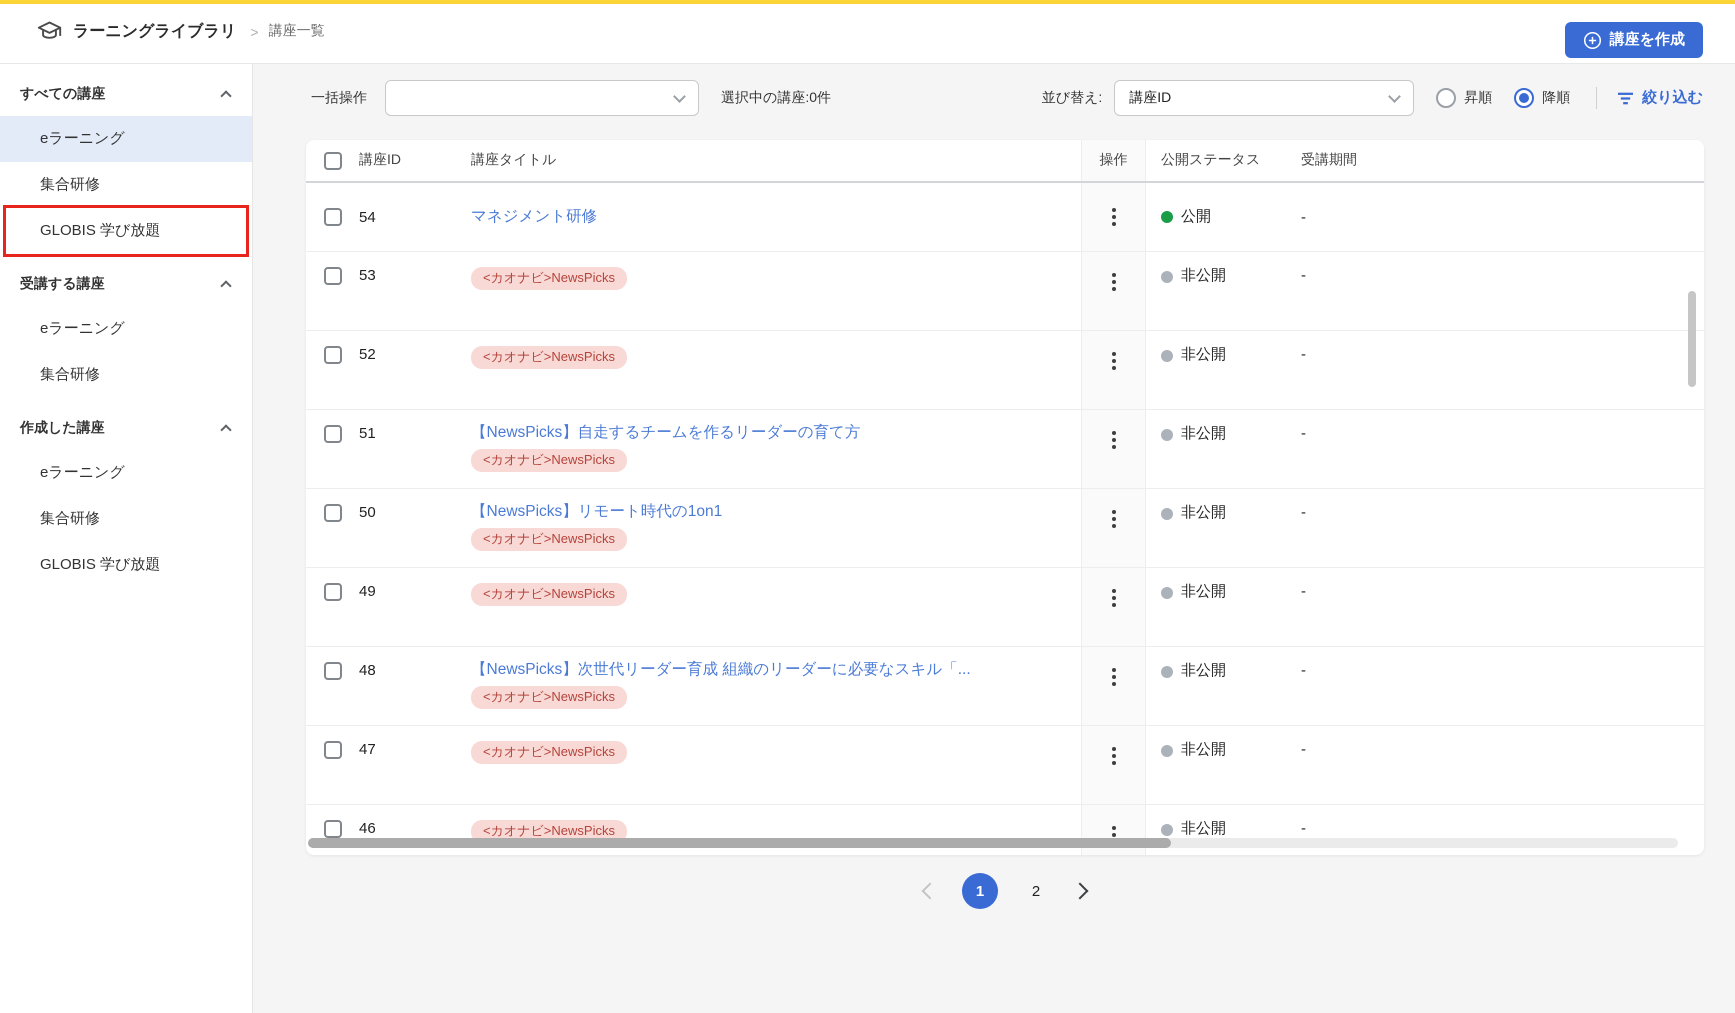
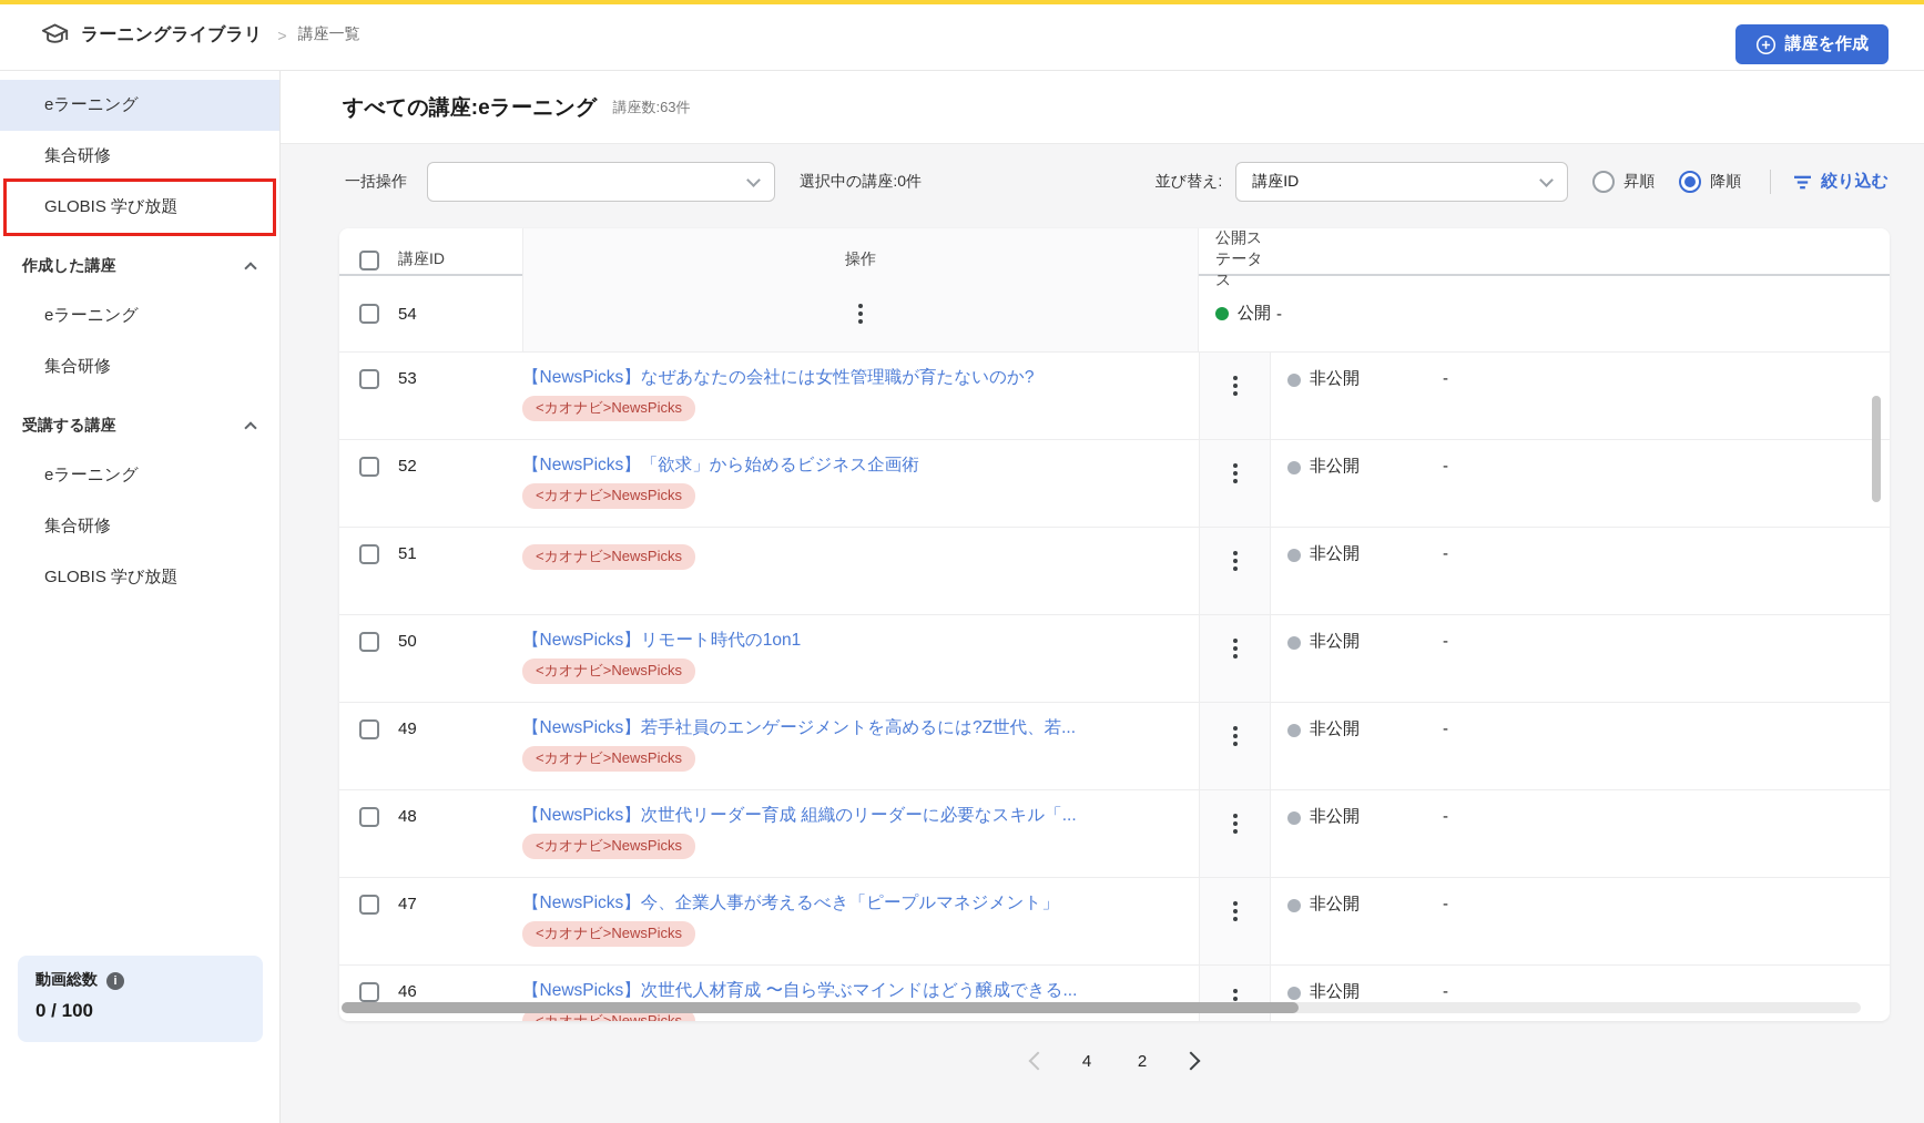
  ラーニングライブラリ
  >
  講座一覧
  講座を作成
- すべての講座
  eラーニング
  集合研修
  GLOBIS 学び放題
- 受講する講座
+ 作成した講座
  eラーニング
  集合研修
- 作成した講座
+ 受講する講座
  eラーニング
  集合研修
  GLOBIS 学び放題
+ 動画総数
+ i
+ 0 / 100
+ すべての講座:eラーニング
+ 講座数:63件
  一括操作
  選択中の講座:0件
  並び替え:
  講座ID
  昇順
  降順
  絞り込む
  講座ID
- 講座タイトル
  操作
  公開ステータス
- 受講期間
  54
- マネジメント研修
  公開
  -
  53
+ 【NewsPicks】なぜあなたの会社には女性管理職が育たないのか?
  <カオナビ>NewsPicks
  非公開
  -
  52
+ 【NewsPicks】「欲求」から始めるビジネス企画術
  <カオナビ>NewsPicks
  非公開
  -
  51
- 【NewsPicks】自走するチームを作るリーダーの育て方
  <カオナビ>NewsPicks
  非公開
  -
  50
  【NewsPicks】リモート時代の1on1
  <カオナビ>NewsPicks
  非公開
  -
  49
+ 【NewsPicks】若手社員のエンゲージメントを高めるには?Z世代、若...
  <カオナビ>NewsPicks
  非公開
  -
  48
  【NewsPicks】次世代リーダー育成 組織のリーダーに必要なスキル「...
  <カオナビ>NewsPicks
  非公開
  -
  47
+ 【NewsPicks】今、企業人事が考えるべき「ピープルマネジメント」
  <カオナビ>NewsPicks
  非公開
  -
  46
+ 【NewsPicks】次世代人材育成 〜自ら学ぶマインドはどう醸成できる...
  <カオナビ>NewsPicks
  非公開
  -
- 1
+ 4
  2
